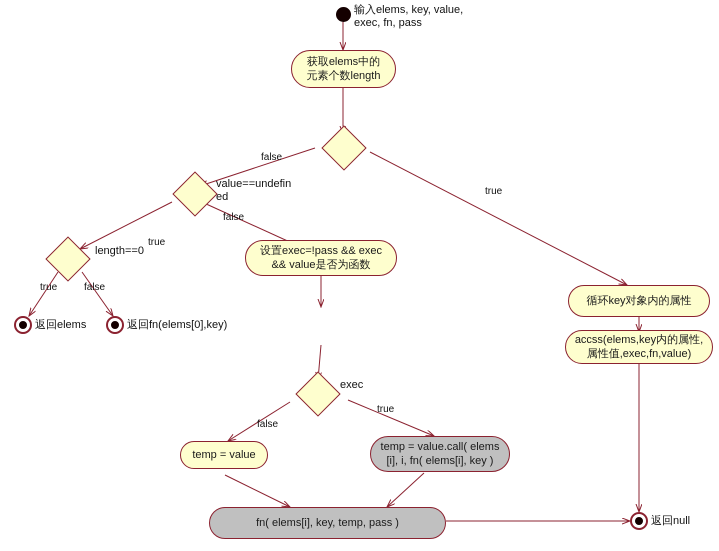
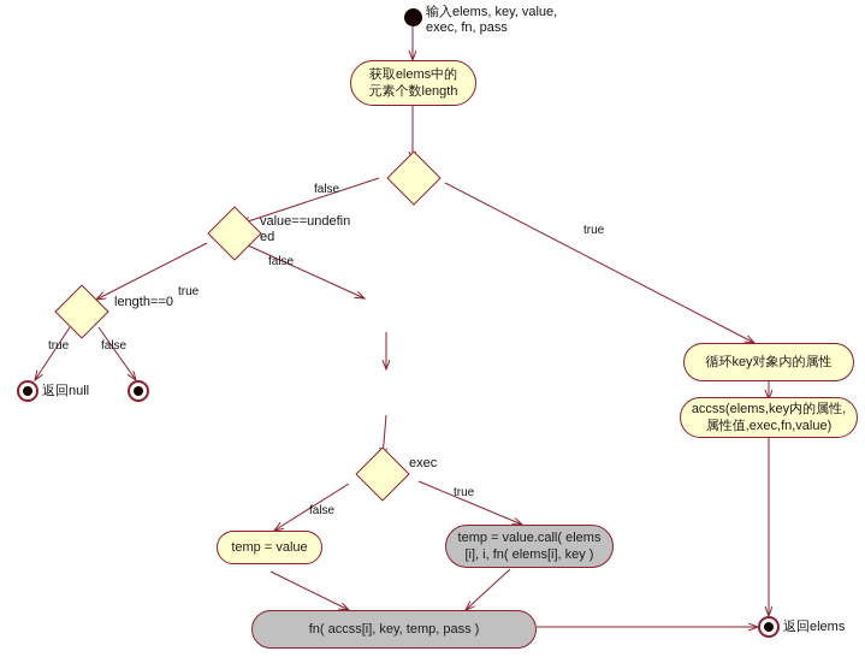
  输入elems, key, value,
  exec, fn, pass
  获取elems中的
  元素个数length
  false
  true
  value==undefin
  ed
  true
  false
  length==0
  true
  false
- 返回elems
+ 返回null
- 返回fn(elems[0],key)
- 设置exec=!pass && exec
- && value是否为函数
  exec
  false
  true
  temp = value
  temp = value.call( elems
  [i], i, fn( elems[i], key )
- fn( elems[i], key, temp, pass )
+ fn( accss[i], key, temp, pass )
  循环key对象内的属性
  accss(elems,key内的属性,
  属性值,exec,fn,value)
- 返回null
+ 返回elems
